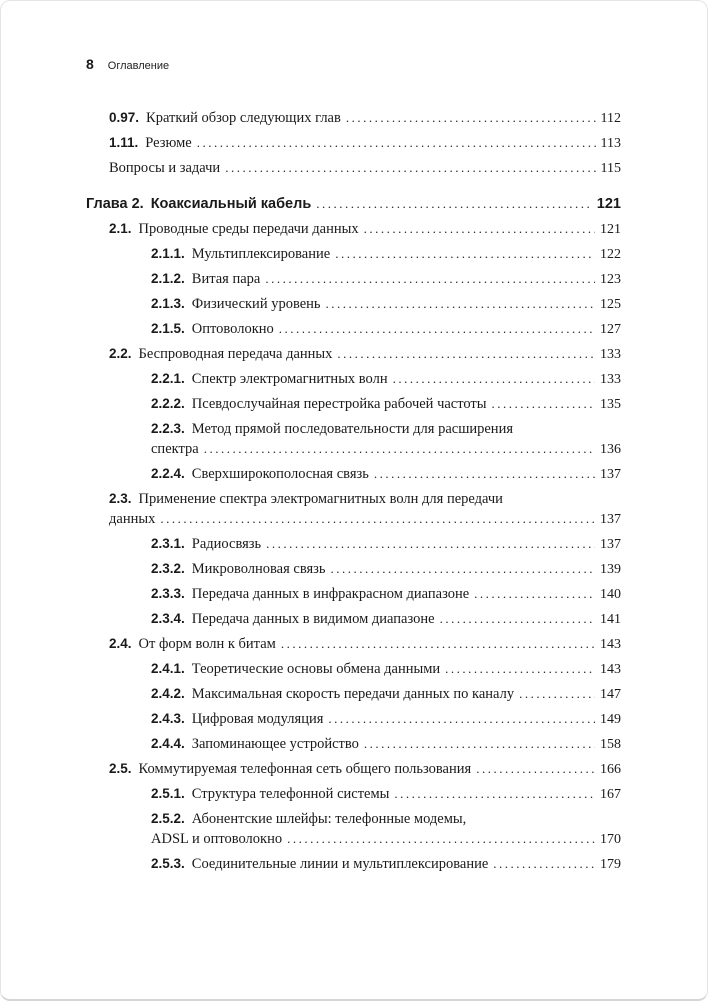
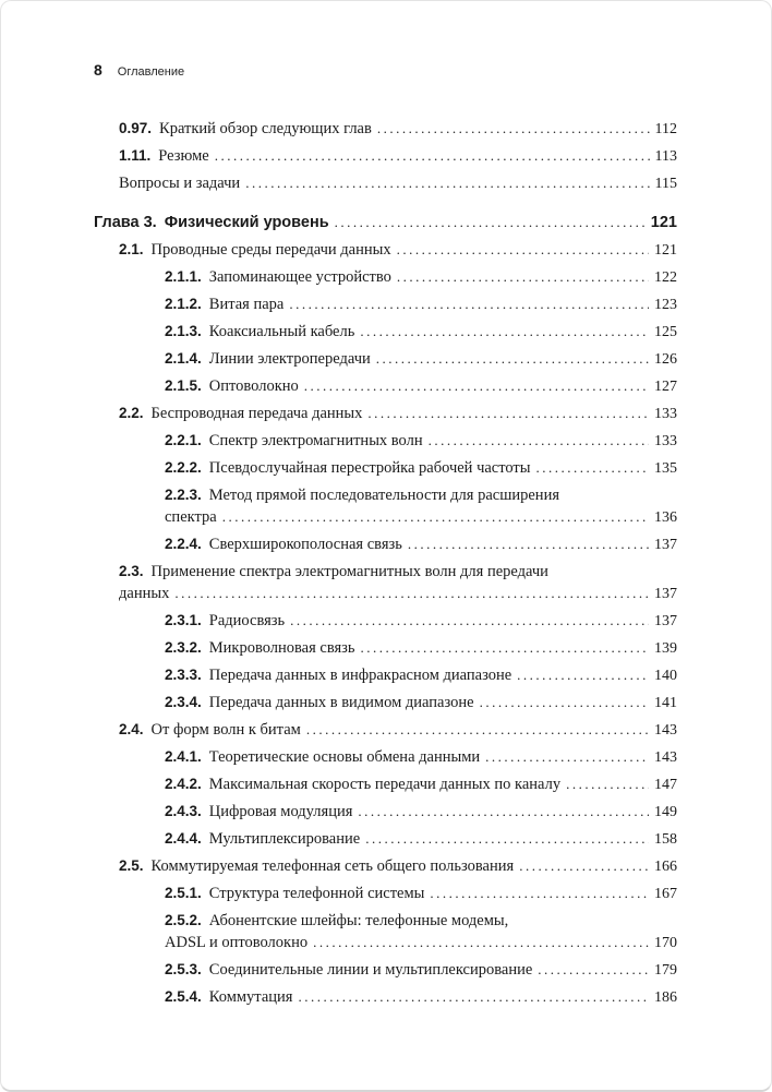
  8
  Оглавление
  0.97.
  Краткий обзор следующих глав
  112
  1.11.
  Резюме
  113
  Вопросы и задачи
  115
- Глава 2.
+ Глава 3.
- Коаксиальный кабель
+ Физический уровень
  121
  2.1.
  Проводные среды передачи данных
  121
  2.1.1.
- Мультиплексирование
+ Запоминающее устройство
  122
  2.1.2.
  Витая пара
  123
  2.1.3.
- Физический уровень
+ Коаксиальный кабель
  125
+ 2.1.4.
+ Линии электропередачи
+ 126
  2.1.5.
  Оптоволокно
  127
  2.2.
  Беспроводная передача данных
  133
  2.2.1.
  Спектр электромагнитных волн
  133
  2.2.2.
  Псевдослучайная перестройка рабочей частоты
  135
  2.2.3.
  Метод прямой последовательности для расширения
  спектра
  136
  2.2.4.
  Сверхширокополосная связь
  137
  2.3.
  Применение спектра электромагнитных волн для передачи
  данных
  137
  2.3.1.
  Радиосвязь
  137
  2.3.2.
  Микроволновая связь
  139
  2.3.3.
  Передача данных в инфракрасном диапазоне
  140
  2.3.4.
  Передача данных в видимом диапазоне
  141
  2.4.
  От форм волн к битам
  143
  2.4.1.
  Теоретические основы обмена данными
  143
  2.4.2.
  Максимальная скорость передачи данных по каналу
  147
  2.4.3.
  Цифровая модуляция
  149
  2.4.4.
- Запоминающее устройство
+ Мультиплексирование
  158
  2.5.
  Коммутируемая телефонная сеть общего пользования
  166
  2.5.1.
  Структура телефонной системы
  167
  2.5.2.
  Абонентские шлейфы: телефонные модемы,
  ADSL и оптоволокно
  170
  2.5.3.
  Соединительные линии и мультиплексирование
  179
+ 2.5.4.
+ Коммутация
+ 186
